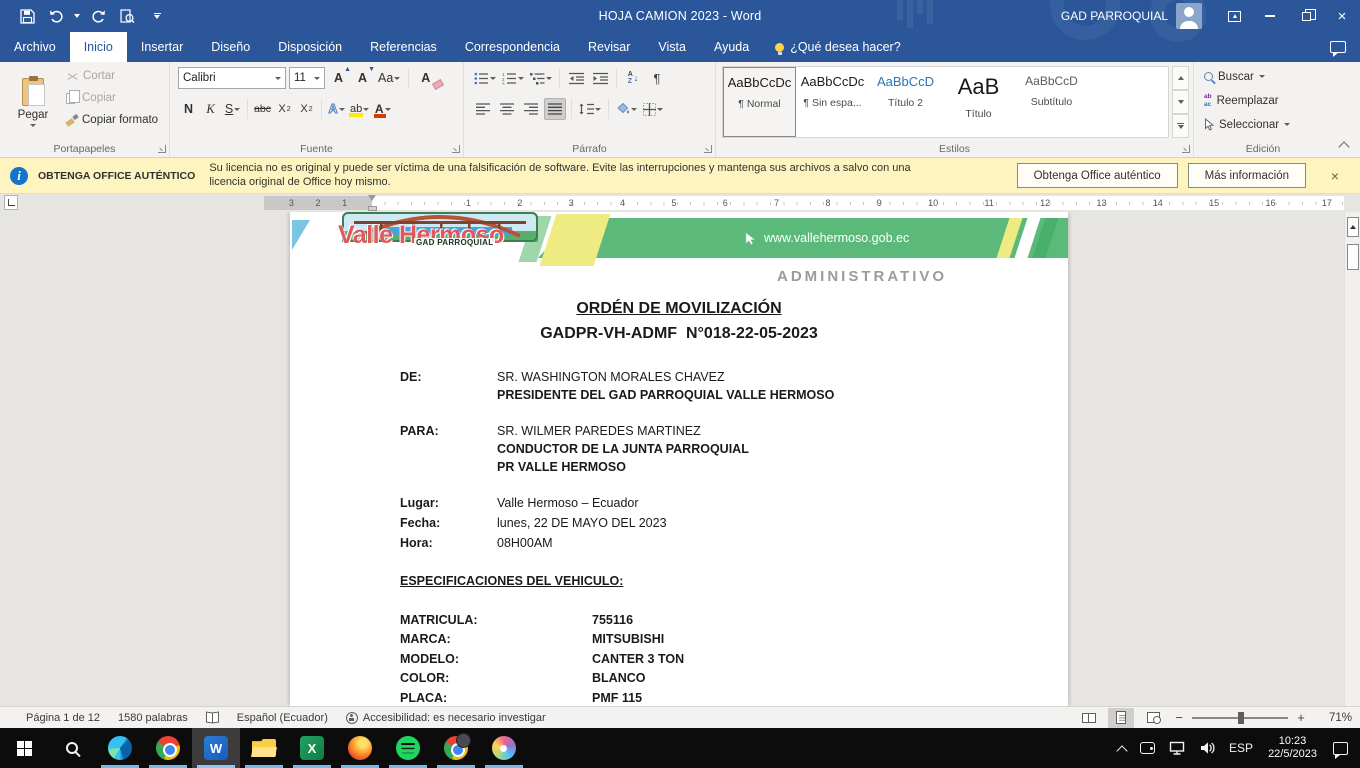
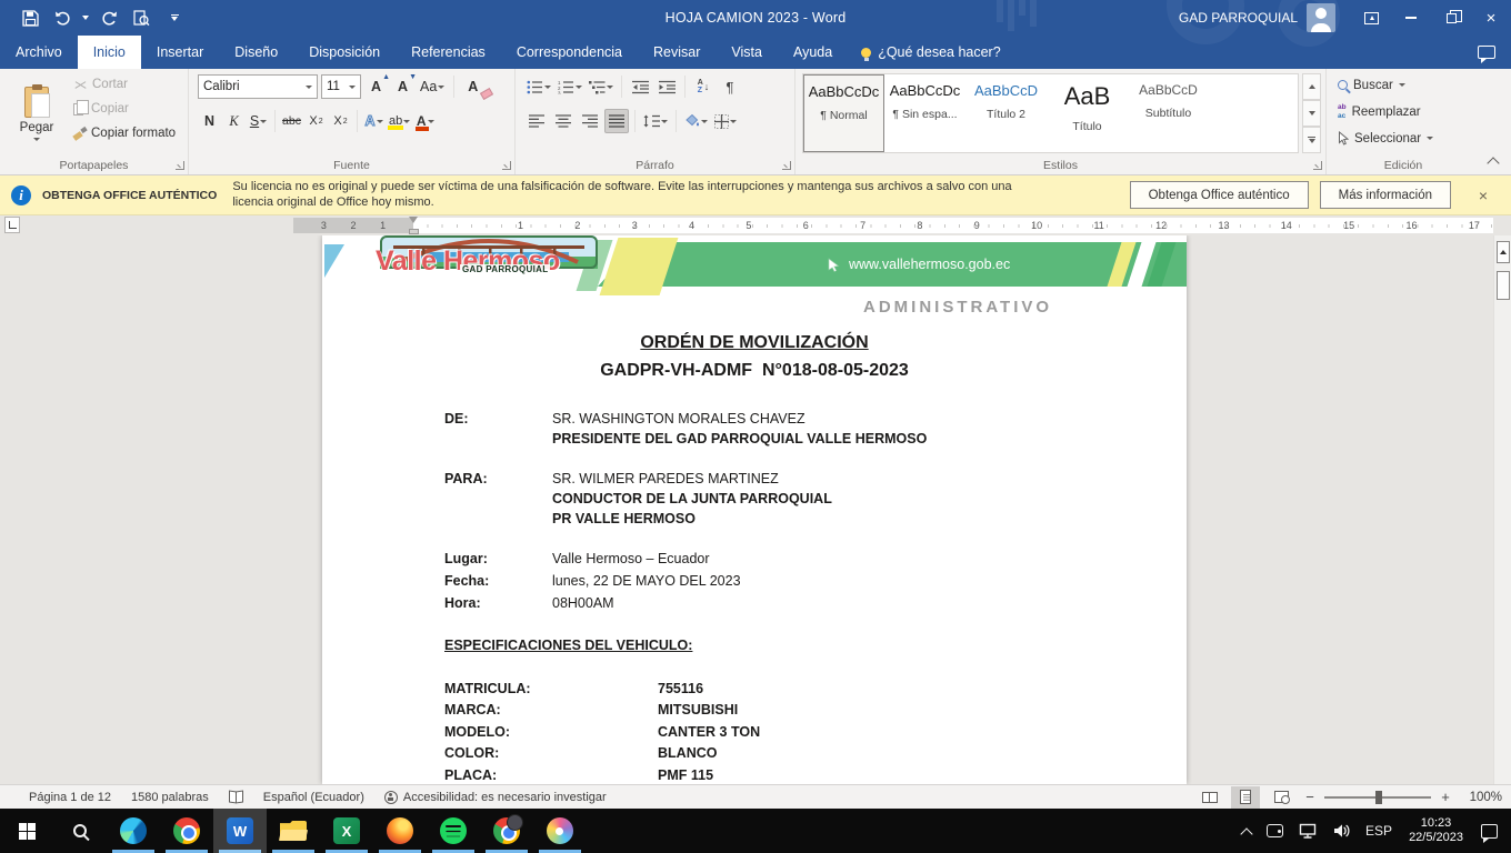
  HOJA CAMION 2023 - Word
  GAD PARROQUIAL
  ×
  Archivo
  Inicio
  Insertar
  Diseño
  Disposición
  Referencias
  Correspondencia
  Revisar
  Vista
  Ayuda
  ¿Qué desea hacer?
  Pegar
  Cortar
  Copiar
  Copiar formato
  Portapapeles
  Calibri
  11
  A
  A
  Aa
  A
  N
  K
  S
  abc
  X
  X
  A
  ab
  A
  Fuente
  ↓
  ¶
  Párrafo
  AaBbCcDc
  ¶ Normal
  AaBbCcDc
  ¶ Sin espa...
  AaBbCcD
  Título 2
  AaB
  Título
  AaBbCcD
  Subtítulo
  Estilos
  Buscar
  Reemplazar
  Seleccionar
  Edición
  i
  OBTENGA OFFICE AUTÉNTICO
  Su licencia no es original y puede ser víctima de una falsificación de software. Evite las interrupciones y mantenga sus archivos a salvo con una
  licencia original de Office hoy mismo.
  Obtenga Office auténtico
  Más información
  ×
  3
  2
  1
  1
  2
  3
  4
  5
  6
  7
  8
  9
  10
  11
  12
  13
  14
  15
  16
  17
  www.vallehermoso.gob.ec
  Valle Hermoso
  GAD PARROQUIAL
  ADMINISTRATIVO
  ORDÉN DE MOVILIZACIÓN
- GADPR-VH-ADMF N°018-22-05-2023
+ GADPR-VH-ADMF N°018-08-05-2023
  DE:
  SR. WASHINGTON MORALES CHAVEZ
  PRESIDENTE DEL GAD PARROQUIAL VALLE HERMOSO
  PARA:
  SR. WILMER PAREDES MARTINEZ
  CONDUCTOR DE LA JUNTA PARROQUIAL
  PR VALLE HERMOSO
  Lugar:
  Valle Hermoso – Ecuador
  Fecha:
  lunes, 22 DE MAYO DEL 2023
  Hora:
  08H00AM
  ESPECIFICACIONES DEL VEHICULO:
  MATRICULA:
  755116
  MARCA:
  MITSUBISHI
  MODELO:
  CANTER 3 TON
  COLOR:
  BLANCO
  PLACA:
  PMF 115
  Página 1 de 12
  1580 palabras
  Español (Ecuador)
  Accesibilidad: es necesario investigar
  −
  +
- 71%
+ 100%
  W
  X
  ESP
  10:23
  22/5/2023
